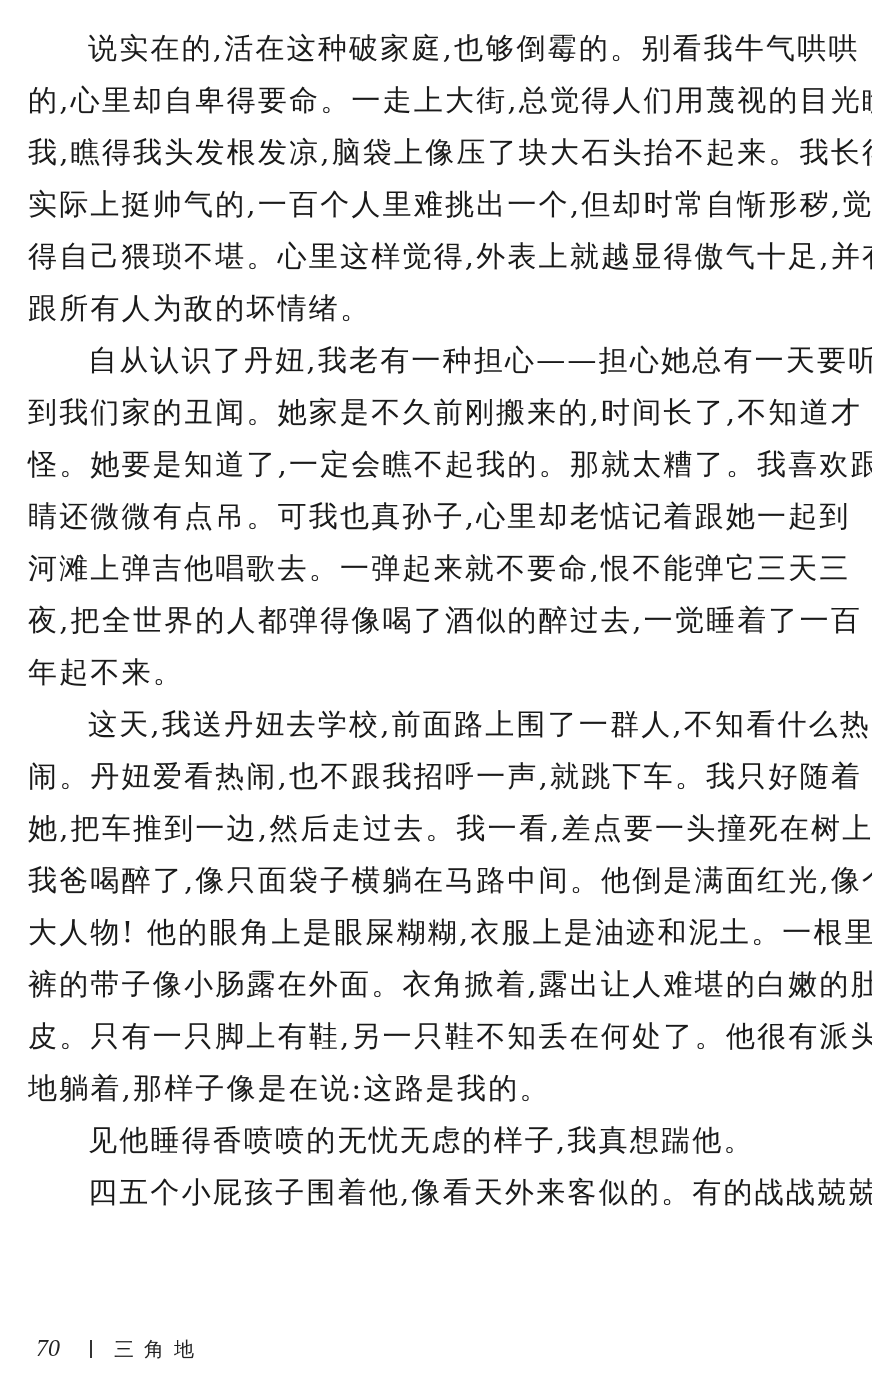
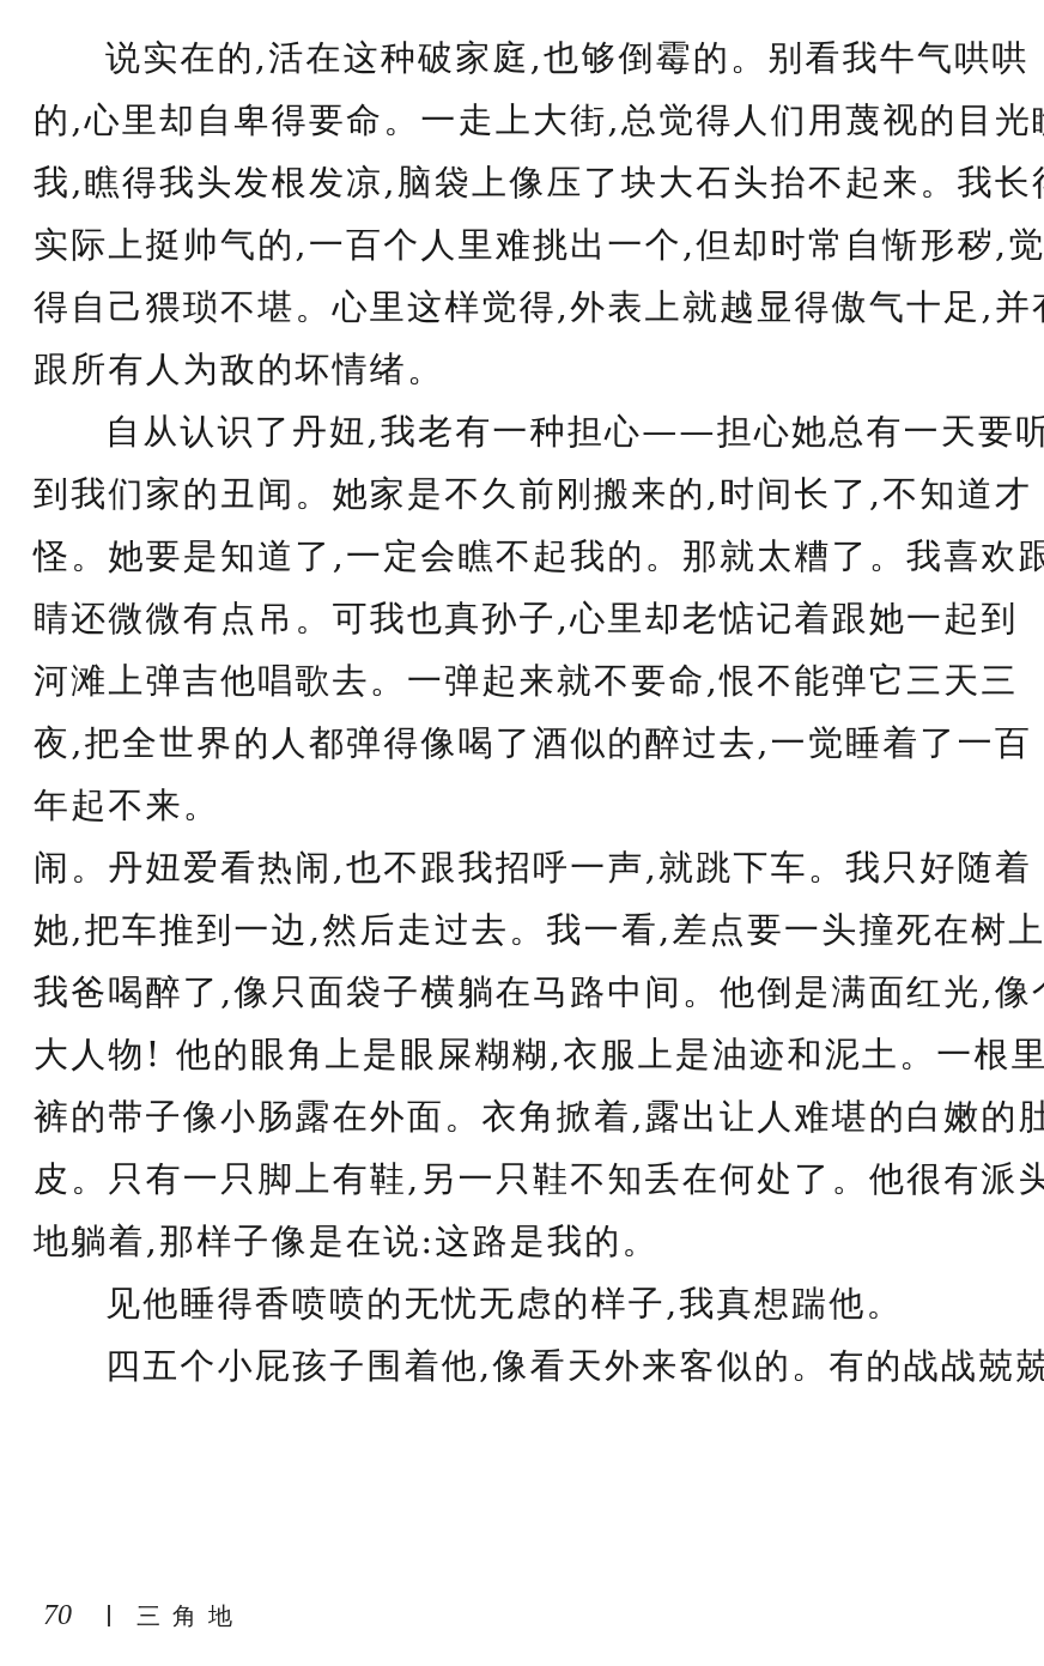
  说实在的,活在这种破家庭,也够倒霉的。别看我牛气哄哄
  的,心里却自卑得要命。一走上大街,总觉得人们用蔑视的目光
  我,瞧得我头发根发凉,脑袋上像压了块大石头抬不起来。我长
  实际上挺帅气的,一百个人里难挑出一个,但却时常自惭形秽,觉
  得自己猥琐不堪。心里这样觉得,外表上就越显得傲气十足,并
  跟所有人为敌的坏情绪。
  自从认识了丹妞,我老有一种担心——担心她总有一天要听
  到我们家的丑闻。她家是不久前刚搬来的,时间长了,不知道才
  怪。她要是知道了,一定会瞧不起我的。那就太糟了。我喜欢跟
  睛还微微有点吊。可我也真孙子,心里却老惦记着跟她一起到
  河滩上弹吉他唱歌去。一弹起来就不要命,恨不能弹它三天三
  夜,把全世界的人都弹得像喝了酒似的醉过去,一觉睡着了一百
  年起不来。
- 这天,我送丹妞去学校,前面路上围了一群人,不知看什么热
  闹。丹妞爱看热闹,也不跟我招呼一声,就跳下车。我只好随着
  她,把车推到一边,然后走过去。我一看,差点要一头撞死在树上
  我爸喝醉了,像只面袋子横躺在马路中间。他倒是满面红光,像
  大人物! 他的眼角上是眼屎糊糊,衣服上是油迹和泥土。一根里
  裤的带子像小肠露在外面。衣角掀着,露出让人难堪的白嫩的肚
  皮。只有一只脚上有鞋,另一只鞋不知丢在何处了。他很有派头
  地躺着,那样子像是在说:这路是我的。
  见他睡得香喷喷的无忧无虑的样子,我真想踹他。
  四五个小屁孩子围着他,像看天外来客似的。有的战战兢兢
  70
  三角地
